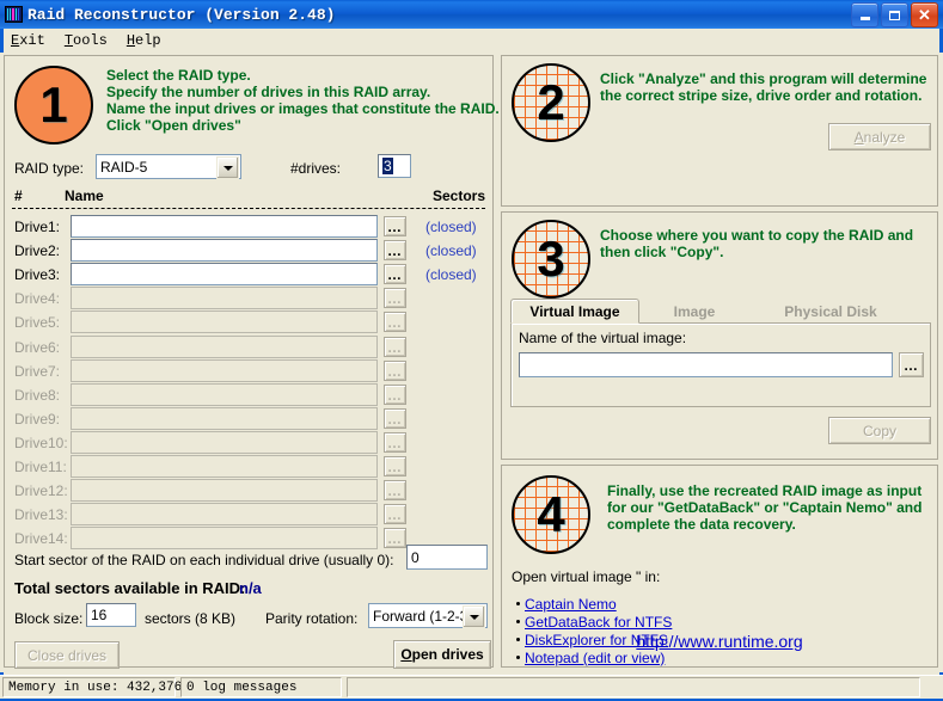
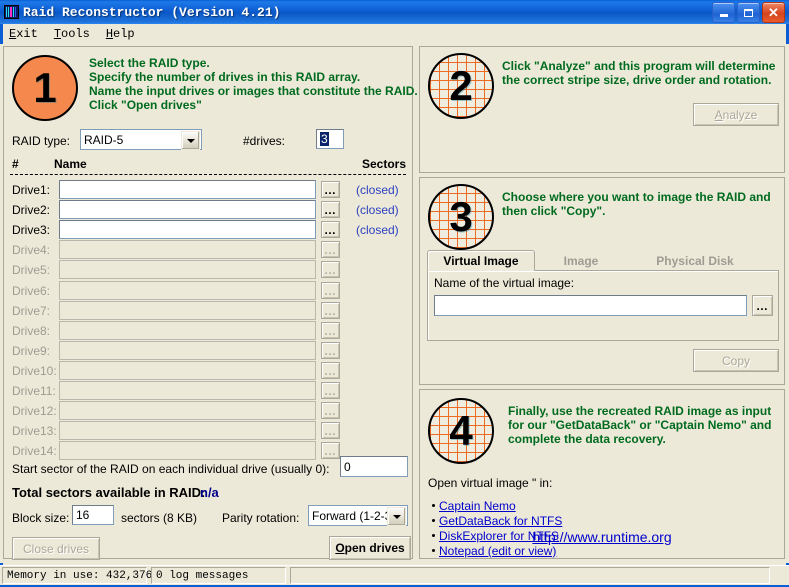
- Raid Reconstructor (Version 2.48)
+ Raid Reconstructor (Version 4.21)
  ✕
  Exit
  Tools
  Help
  1
  Select the RAID type.
  Specify the number of drives in this RAID array.
  Name the input drives or images that constitute the RAID.
  Click "Open drives"
  RAID type:
  RAID-5
  #drives:
  3
  #
  Name
  Sectors
  Drive1:
  …
  (closed)
  Drive2:
  …
  (closed)
  Drive3:
  …
  (closed)
  Drive4:
  …
  Drive5:
  …
  Drive6:
  …
  Drive7:
  …
  Drive8:
  …
  Drive9:
  …
  Drive10:
  …
  Drive11:
  …
  Drive12:
  …
  Drive13:
  …
  Drive14:
  …
  Start sector of the RAID on each individual drive (usually 0):
  0
  Total sectors available in RAID:
  n/a
  Block size:
  16
  sectors (8 KB)
  Parity rotation:
  Forward (1-2-
  Close drives
  Open drives
  2
  Click "Analyze" and this program will determine
  the correct stripe size, drive order and rotation.
  Analyze
  3
- Choose where you want to copy the RAID and
+ Choose where you want to image the RAID and
  then click "Copy".
  Virtual Image
  Image
  Physical Disk
  Name of the virtual image:
  …
  Copy
  4
  Finally, use the recreated RAID image as input
  for our "GetDataBack" or "Captain Nemo" and
  complete the data recovery.
  Open virtual image " in:
  Captain Nemo
  GetDataBack for NTFS
  DiskExplorer for NTFS
  Notepad (edit or view)
  http://www.runtime.org
  Memory in use: 432,376
  0 log messages
